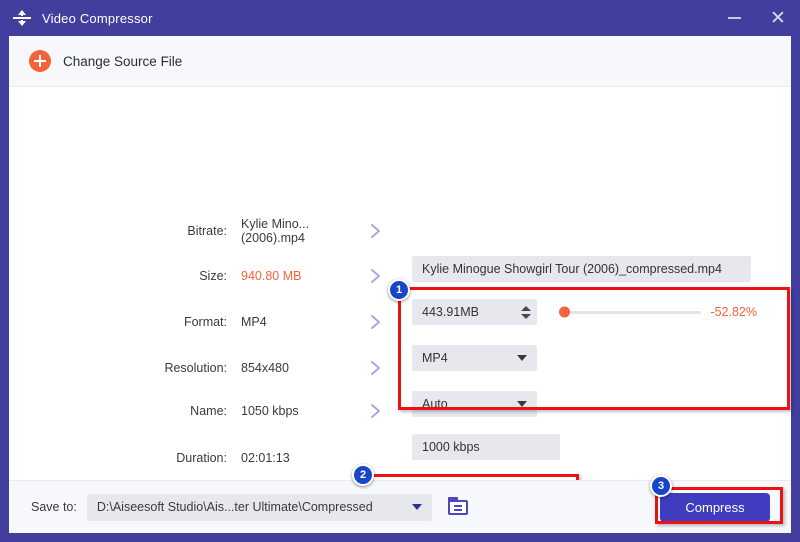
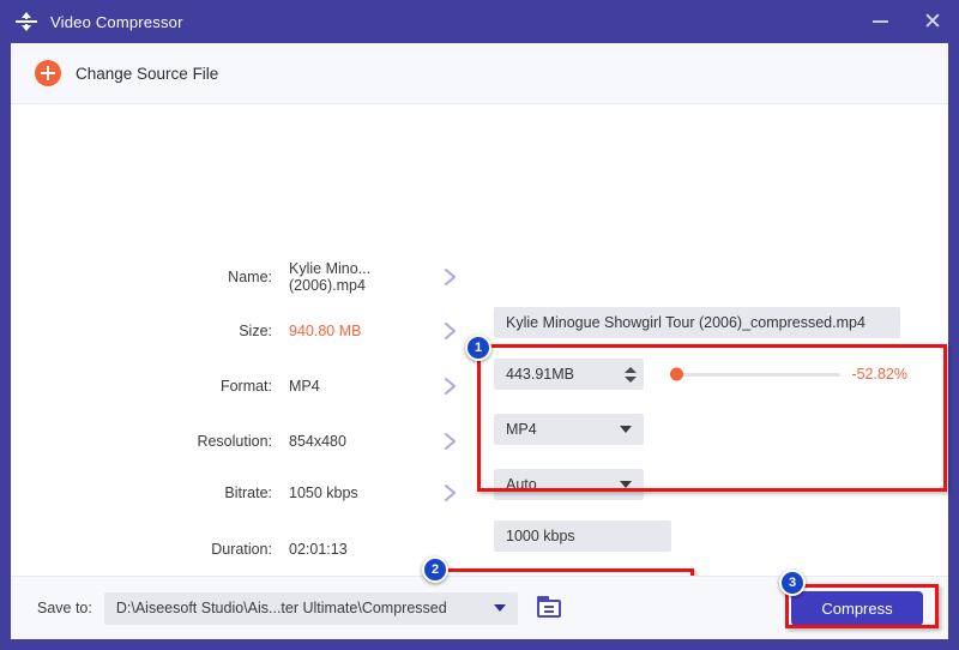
  Video Compressor
  ✕
  Change Source File
- Bitrate:
+ Name:
  Kylie Mino...(2006).mp4
  Size:
  940.80 MB
  Format:
  MP4
  Resolution:
  854x480
- Name:
+ Bitrate:
  1050 kbps
  Duration:
  02:01:13
  Kylie Minogue Showgirl Tour (2006)_compressed.mp4
  443.91MB
  -52.82%
  MP4
  Auto
  1000 kbps
  1
  2
  Save to:
  D:\Aiseesoft Studio\Ais...ter Ultimate\Compressed
  Compress
  3
